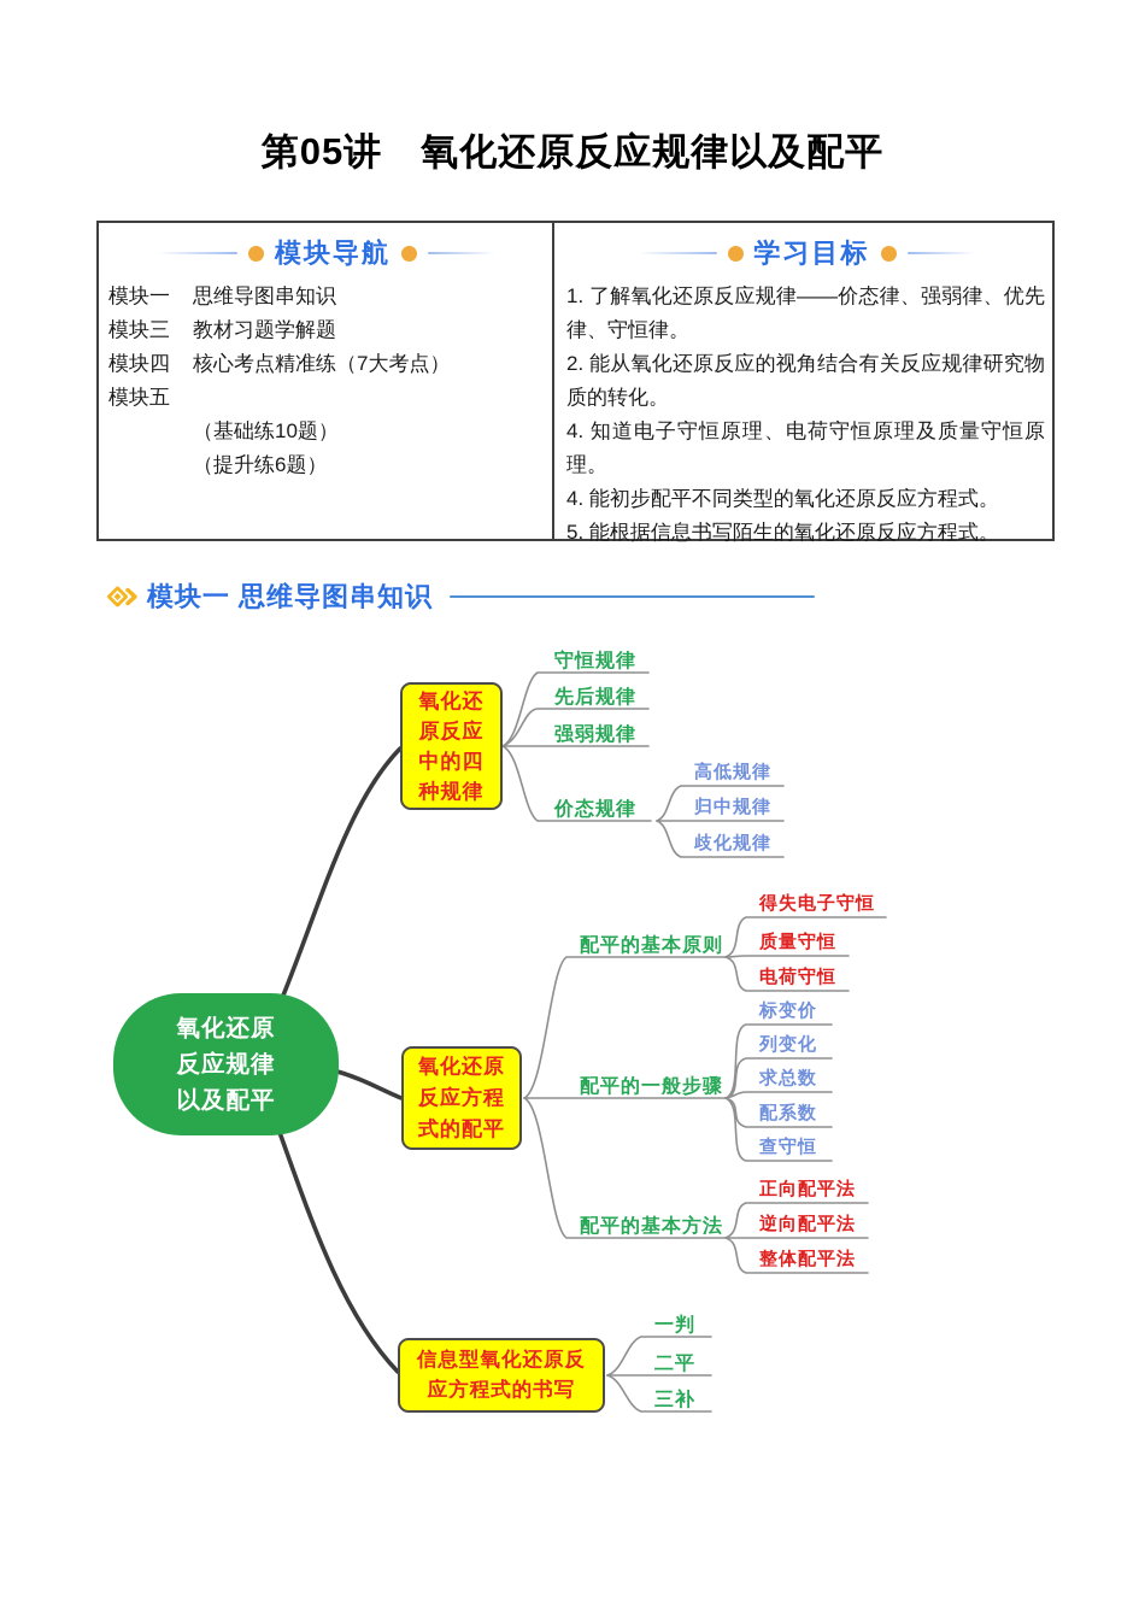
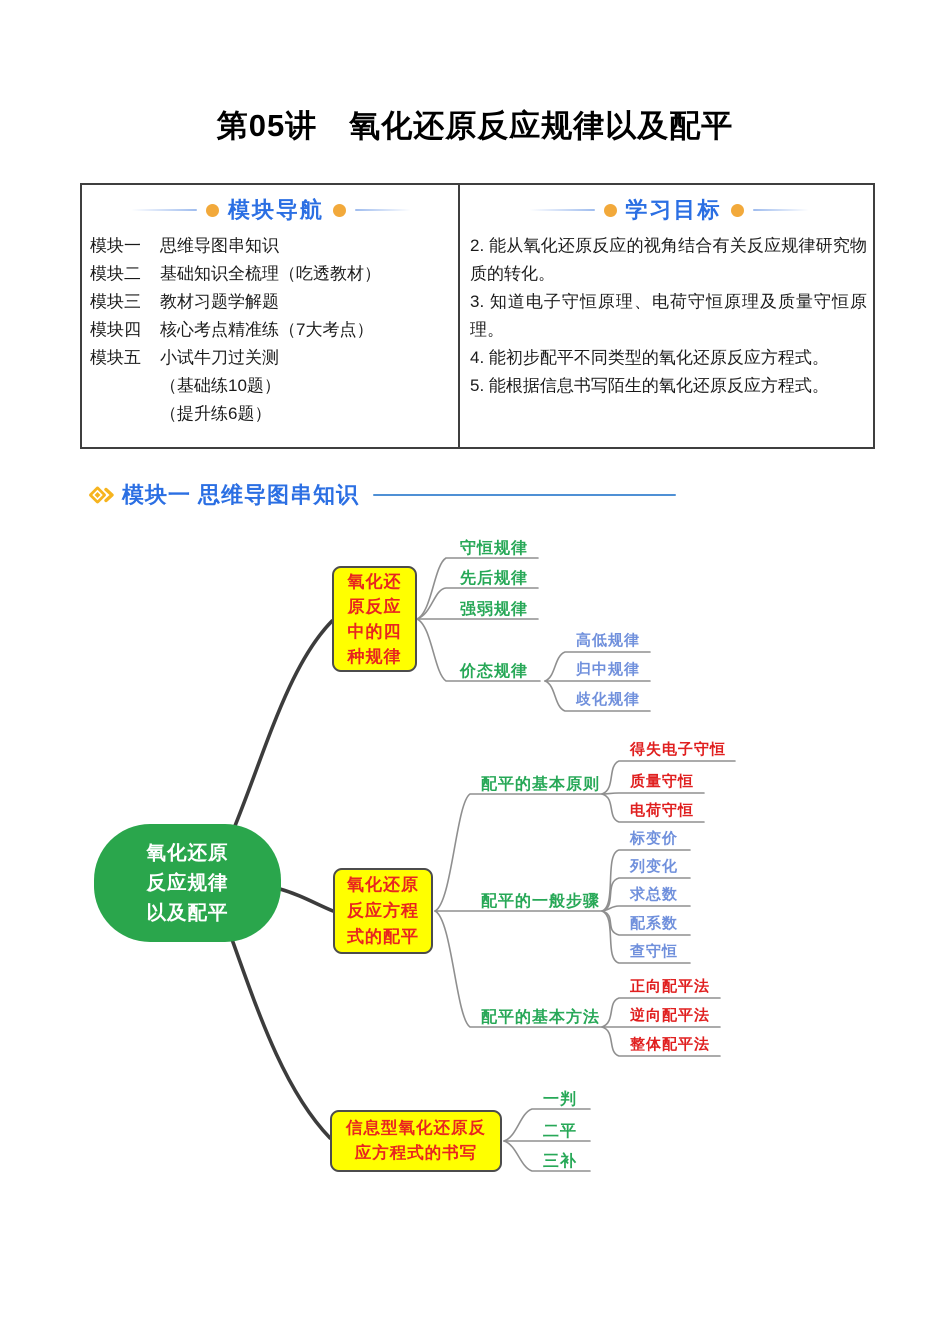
  第05讲 氧化还原反应规律以及配平
  模块导航
  模块一
  思维导图串知识
+ 模块二
+ 基础知识全梳理（吃透教材）
  模块三
  教材习题学解题
  模块四
  核心考点精准练（7大考点）
  模块五
+ 小试牛刀过关测
  （基础练10题）
  （提升练6题）
  学习目标
- 1. 了解氧化还原反应规律——价态律、强弱律、优先律、守恒律。
  2. 能从氧化还原反应的视角结合有关反应规律研究物质的转化。
- 4. 知道电子守恒原理、电荷守恒原理及质量守恒原理。
+ 3. 知道电子守恒原理、电荷守恒原理及质量守恒原理。
  4. 能初步配平不同类型的氧化还原反应方程式。
  5. 能根据信息书写陌生的氧化还原反应方程式。
  模块一 思维导图串知识
  氧化还原
  反应规律
  以及配平
  氧化还
  原反应
  中的四
  种规律
  氧化还原
  反应方程
  式的配平
  信息型氧化还原反
  应方程式的书写
  守恒规律
  先后规律
  强弱规律
  价态规律
  高低规律
  归中规律
  歧化规律
  配平的基本原则
  得失电子守恒
  质量守恒
  电荷守恒
  配平的一般步骤
  标变价
  列变化
  求总数
  配系数
  查守恒
  配平的基本方法
  正向配平法
  逆向配平法
  整体配平法
  一判
  二平
  三补
